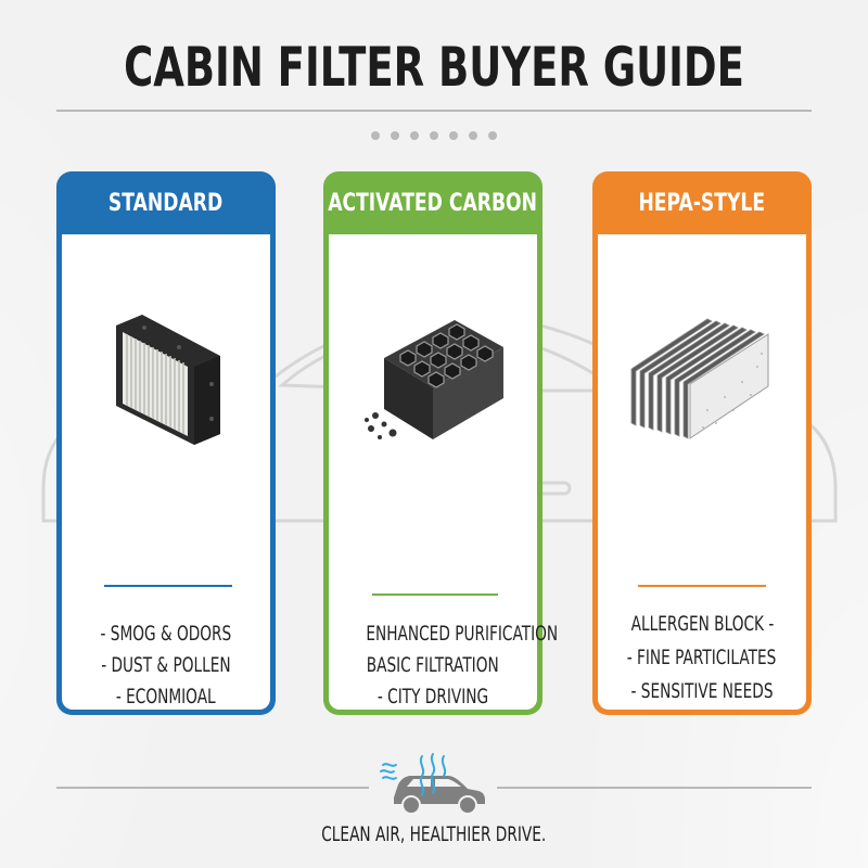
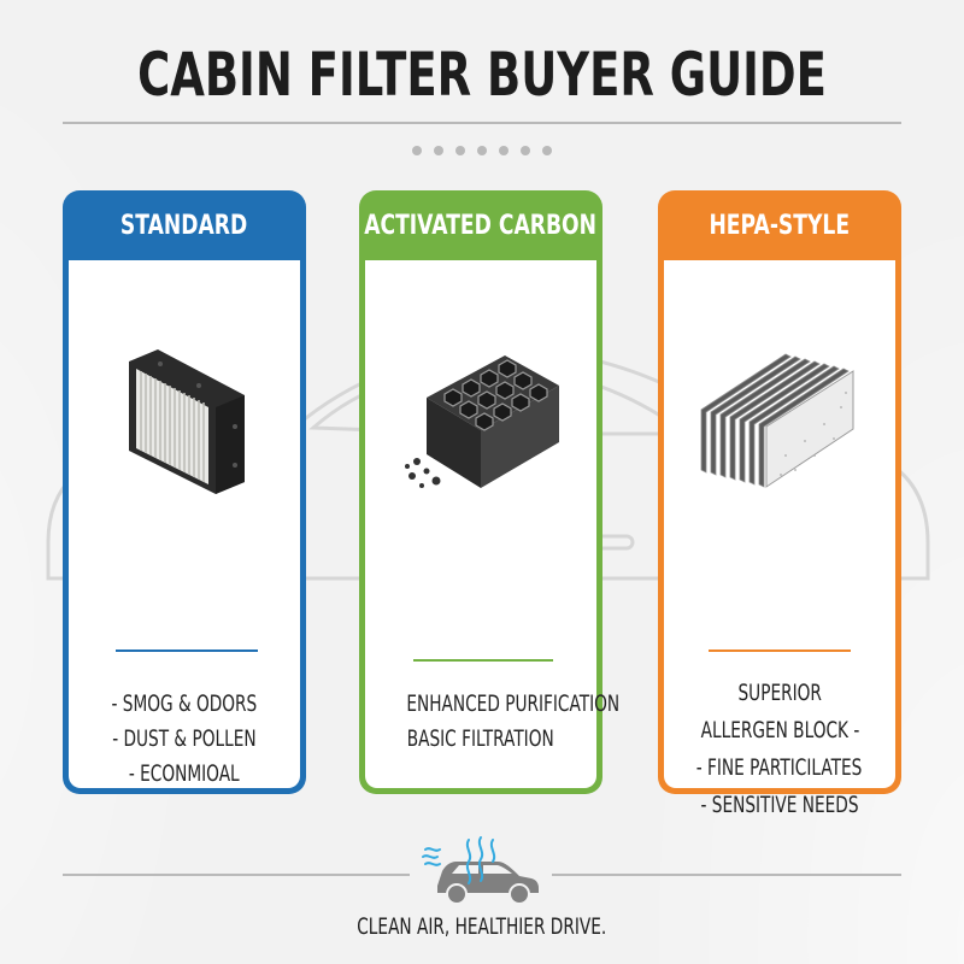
  CABIN FILTER BUYER GUIDE
  STANDARD
  - SMOG & ODORS
  - DUST & POLLEN
  - ECONMIOAL
  ACTIVATED CARBON
  ENHANCED PURIFICATION
  BASIC FILTRATION
- - CITY DRIVING
  HEPA-STYLE
+ SUPERIOR
  ALLERGEN BLOCK -
  - FINE PARTICILATES
  - SENSITIVE NEEDS
  CLEAN AIR, HEALTHIER DRIVE.
